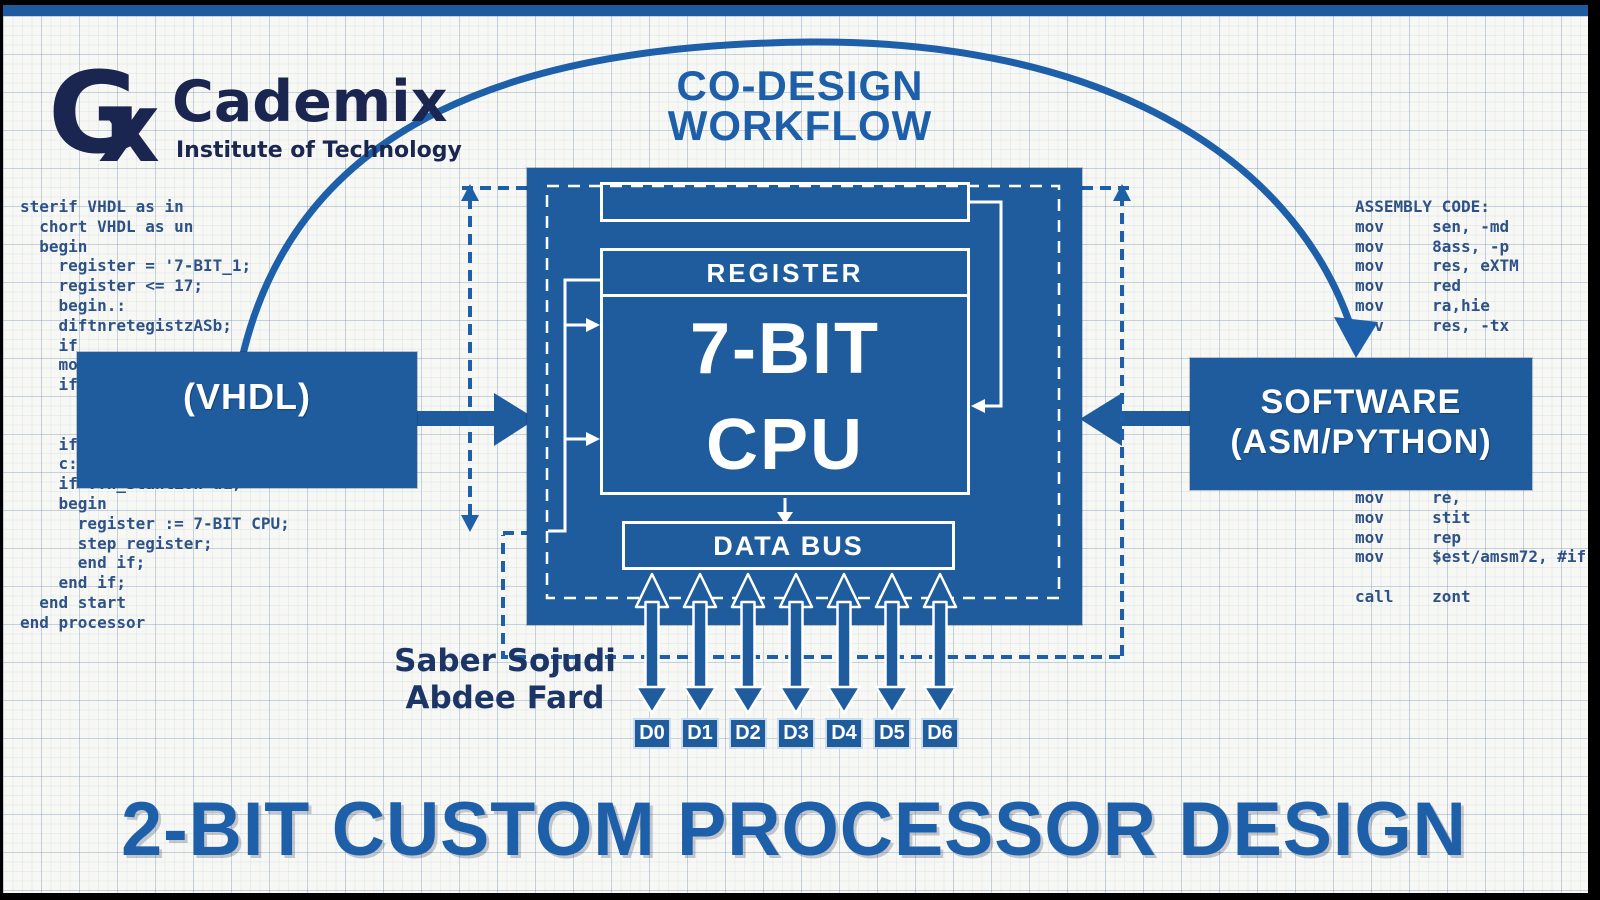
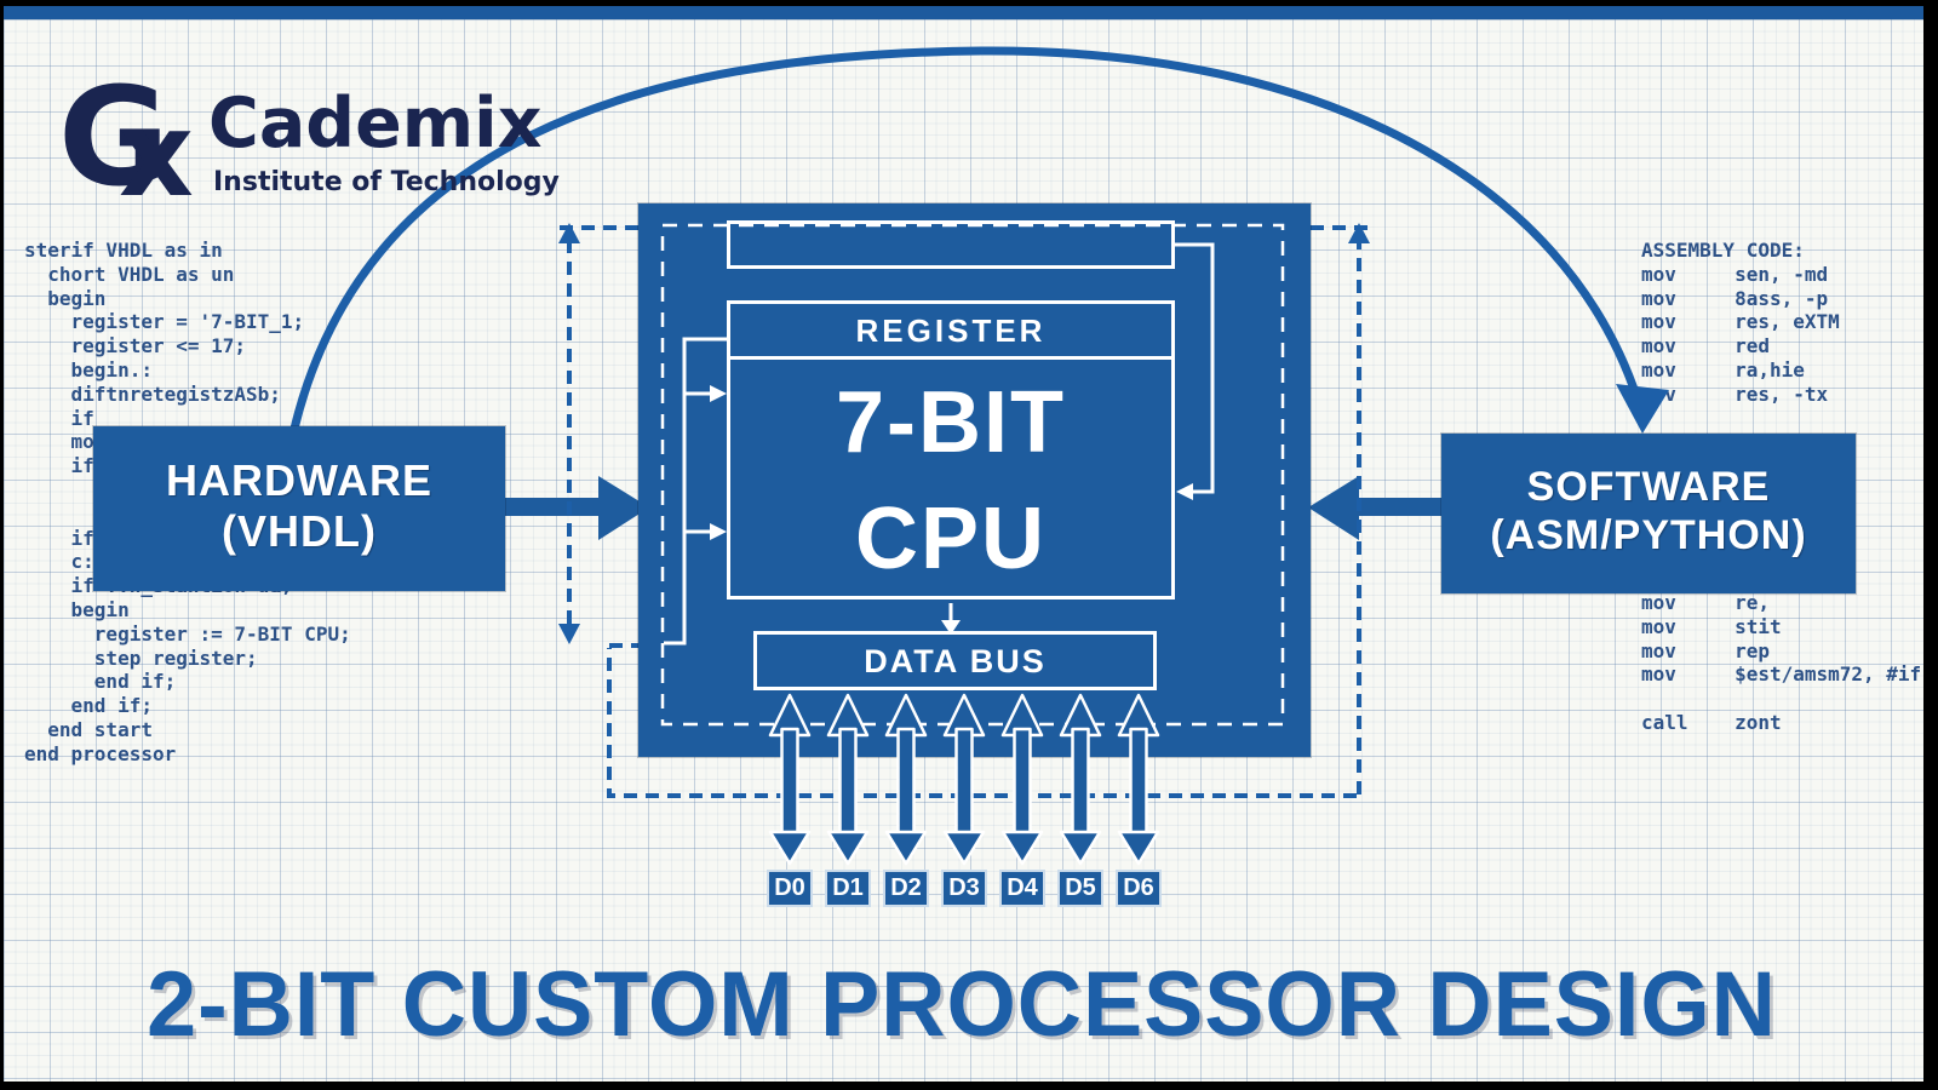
  sterif VHDL as in
  chort VHDL as un
  begin
  register = '7-BIT_1;
  register <= 17;
  begin.:
  diftnretegistzASb;
  if
  if
  if
  begin
  register := 7-BIT CPU;
  step register;
  end if;
  end if;
  end start
  end processor
  ASSEMBLY CODE:
  mov sen, -md
  mov 8ass, -p
  mov res, eXTM
  mov red
  mov ra,hie
  v res, -tx
  mov re,
  mov stit
  mov rep
  mov $est/amsm72, #if
  call zont
+ HARDWARE
  (VHDL)
  SOFTWARE
  (ASM/PYTHON)
  REGISTER
  7-BIT
  CPU
  DATA BUS
  D0
  D1
  D2
  D3
  D4
  D5
  D6
  G
  x
  Cademix
  Institute of Technology
- CO-DESIGN
- WORKFLOW
- Saber Sojudi
- Abdee Fard
  2-BIT CUSTOM PROCESSOR DESIGN
